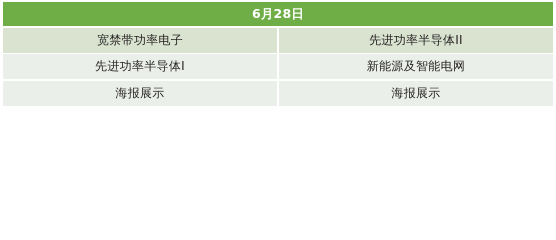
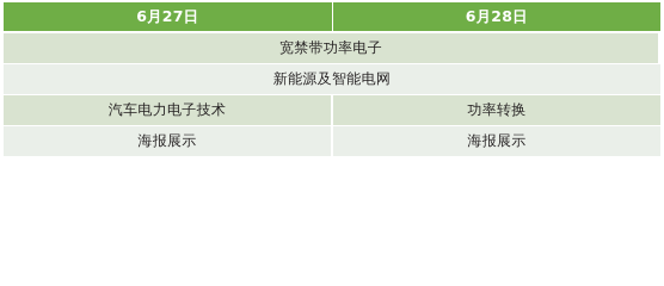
+ 6月27日
  6月28日
  宽禁带功率电子
- 先进功率半导体II
- 先进功率半导体I
  新能源及智能电网
+ 汽车电力电子技术
+ 功率转换
  海报展示
  海报展示
